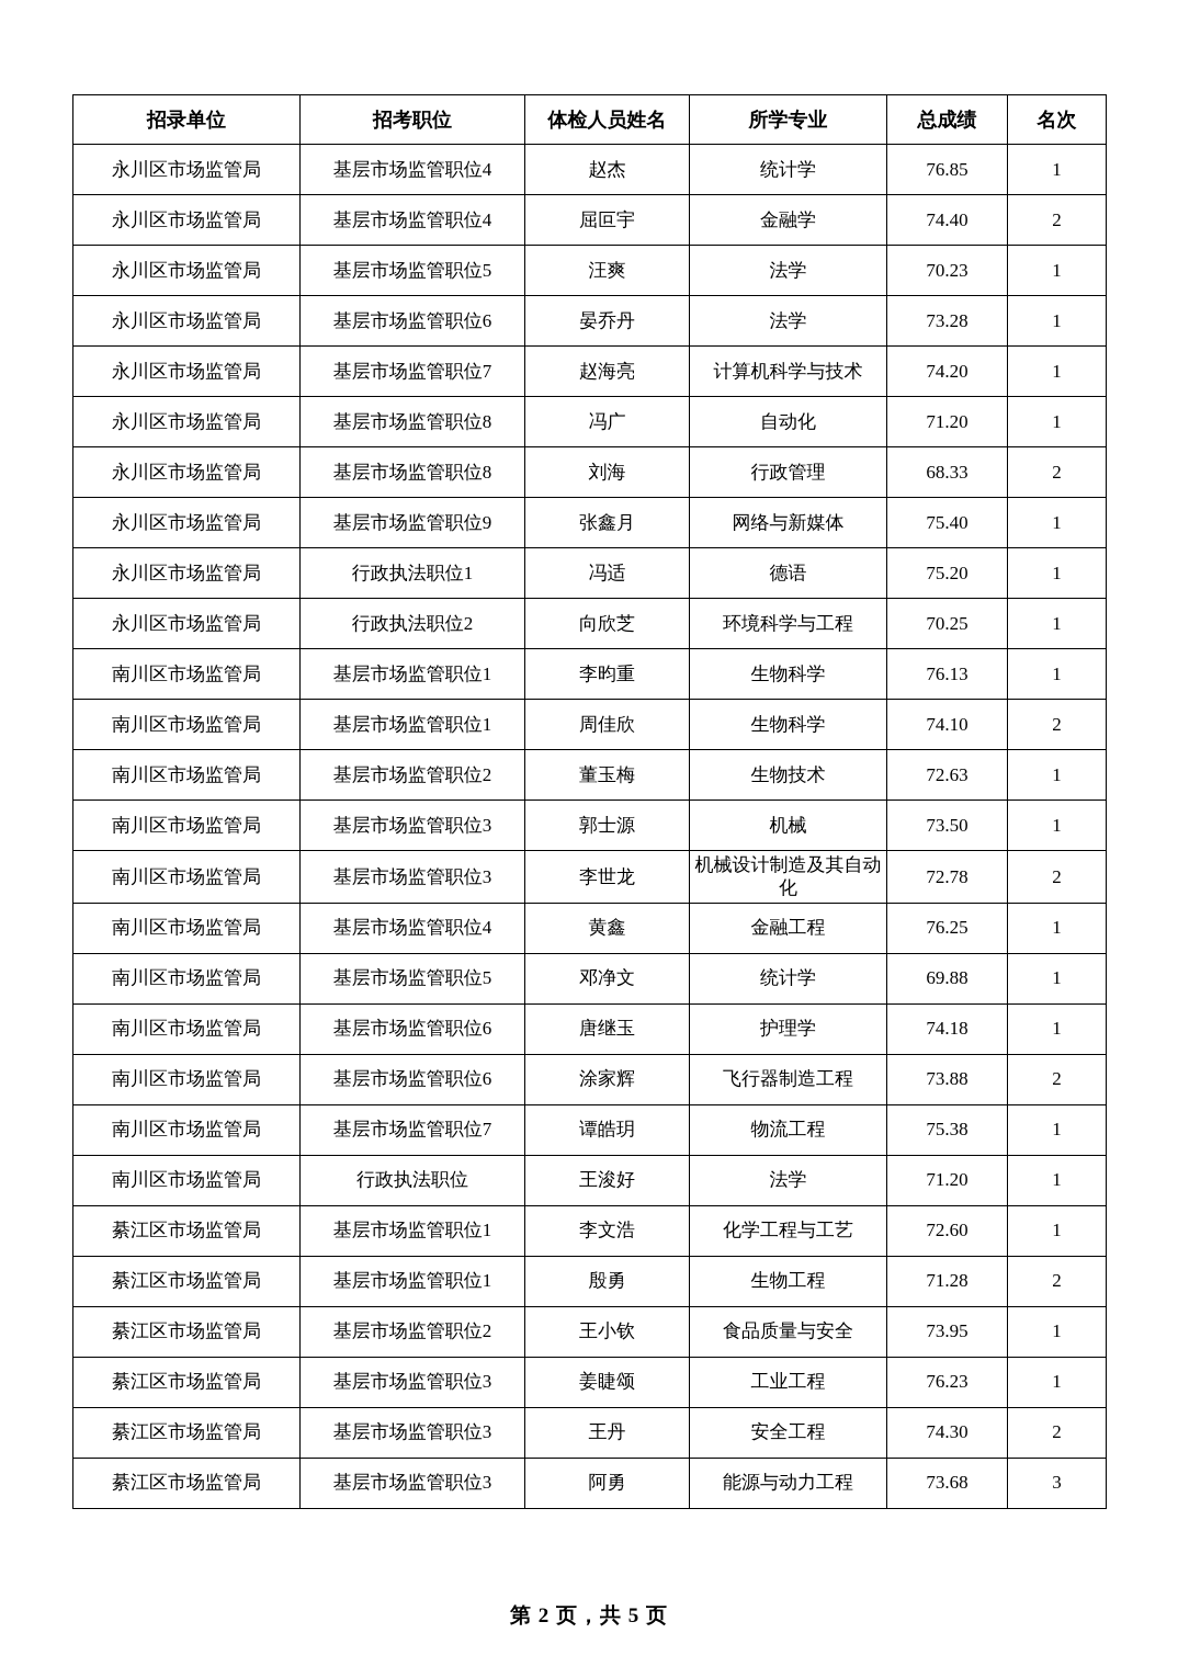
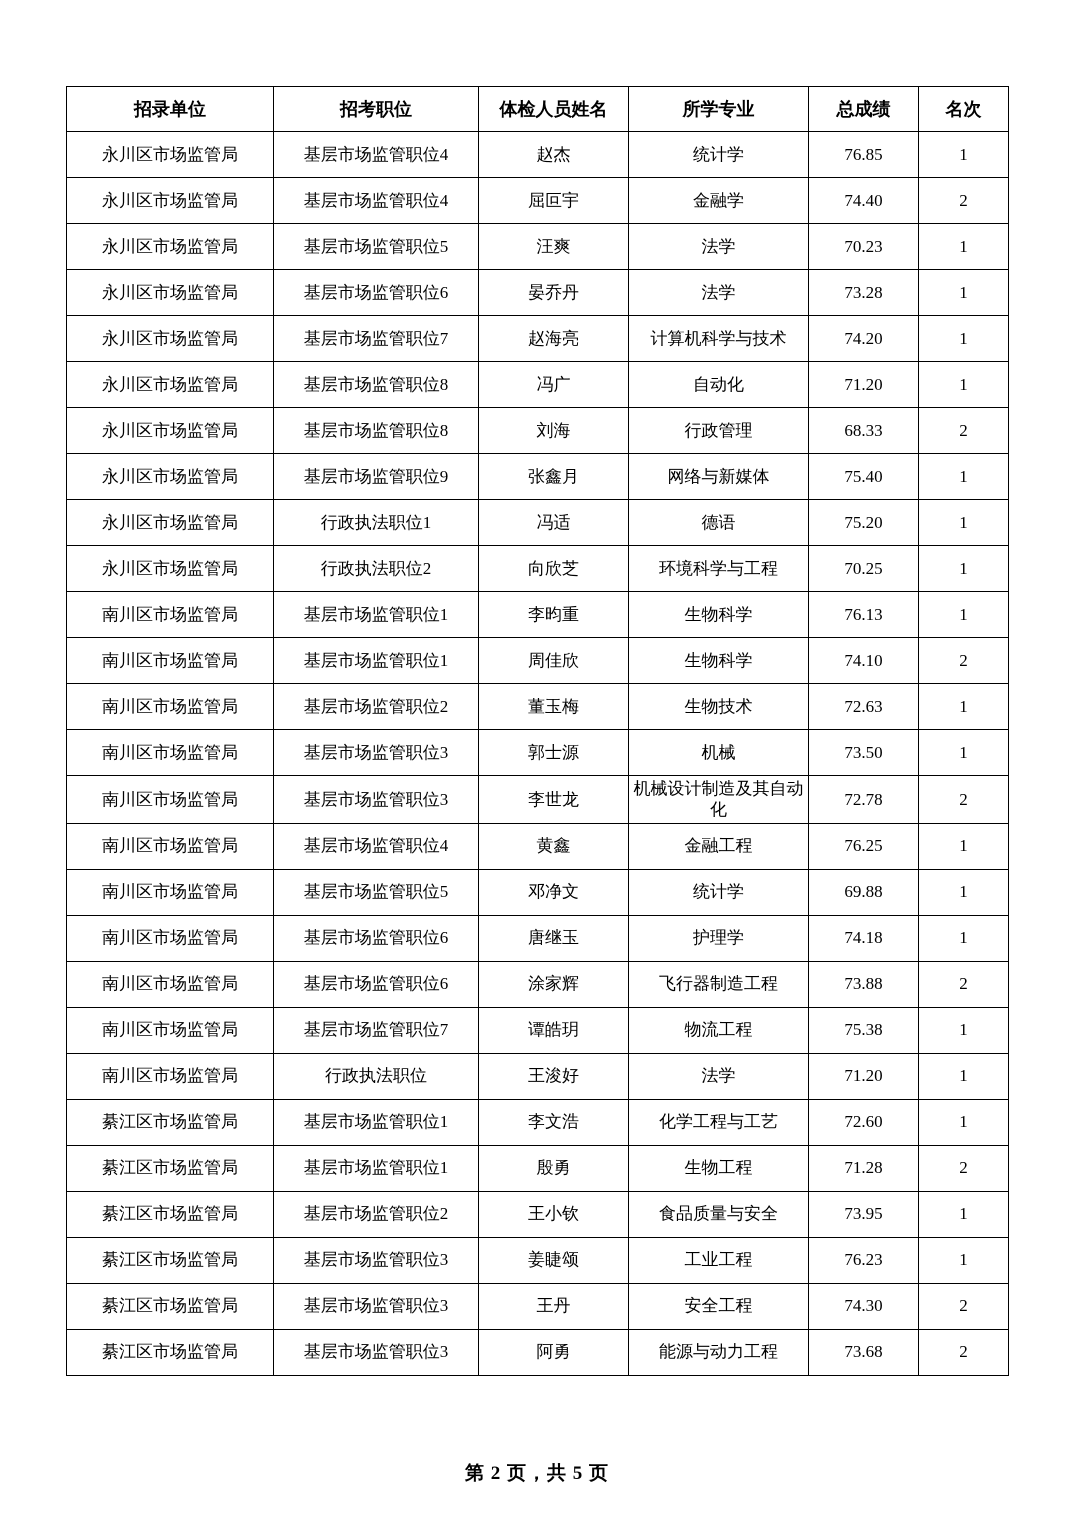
  招录单位	招考职位	体检人员姓名	所学专业	总成绩	名次
  永川区市场监管局	基层市场监管职位4	赵杰	统计学	76.85	1
  永川区市场监管局	基层市场监管职位4	屈叵宇	金融学	74.40	2
  永川区市场监管局	基层市场监管职位5	汪爽	法学	70.23	1
  永川区市场监管局	基层市场监管职位6	晏乔丹	法学	73.28	1
  永川区市场监管局	基层市场监管职位7	赵海亮	计算机科学与技术	74.20	1
  永川区市场监管局	基层市场监管职位8	冯广	自动化	71.20	1
  永川区市场监管局	基层市场监管职位8	刘海	行政管理	68.33	2
  永川区市场监管局	基层市场监管职位9	张鑫月	网络与新媒体	75.40	1
  永川区市场监管局	行政执法职位1	冯适	德语	75.20	1
  永川区市场监管局	行政执法职位2	向欣芝	环境科学与工程	70.25	1
  南川区市场监管局	基层市场监管职位1	李昀重	生物科学	76.13	1
  南川区市场监管局	基层市场监管职位1	周佳欣	生物科学	74.10	2
  南川区市场监管局	基层市场监管职位2	董玉梅	生物技术	72.63	1
  南川区市场监管局	基层市场监管职位3	郭士源	机械	73.50	1
  南川区市场监管局	基层市场监管职位3	李世龙	机械设计制造及其自动化	72.78	2
  南川区市场监管局	基层市场监管职位4	黄鑫	金融工程	76.25	1
  南川区市场监管局	基层市场监管职位5	邓净文	统计学	69.88	1
  南川区市场监管局	基层市场监管职位6	唐继玉	护理学	74.18	1
  南川区市场监管局	基层市场监管职位6	涂家辉	飞行器制造工程	73.88	2
  南川区市场监管局	基层市场监管职位7	谭皓玥	物流工程	75.38	1
  南川区市场监管局	行政执法职位	王浚好	法学	71.20	1
  綦江区市场监管局	基层市场监管职位1	李文浩	化学工程与工艺	72.60	1
  綦江区市场监管局	基层市场监管职位1	殷勇	生物工程	71.28	2
  綦江区市场监管局	基层市场监管职位2	王小钦	食品质量与安全	73.95	1
  綦江区市场监管局	基层市场监管职位3	姜睫颂	工业工程	76.23	1
  綦江区市场监管局	基层市场监管职位3	王丹	安全工程	74.30	2
- 綦江区市场监管局	基层市场监管职位3	阿勇	能源与动力工程	73.68	3
+ 綦江区市场监管局	基层市场监管职位3	阿勇	能源与动力工程	73.68	2
  第 2 页，共 5 页
